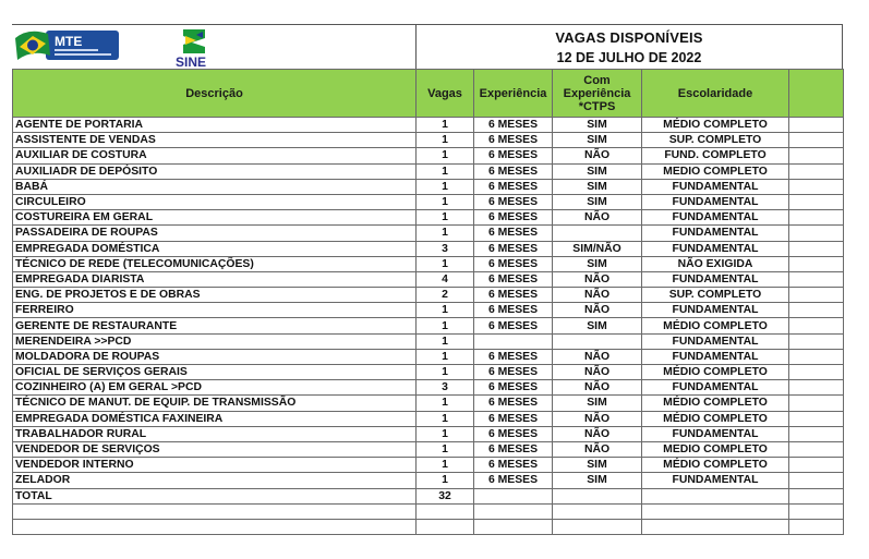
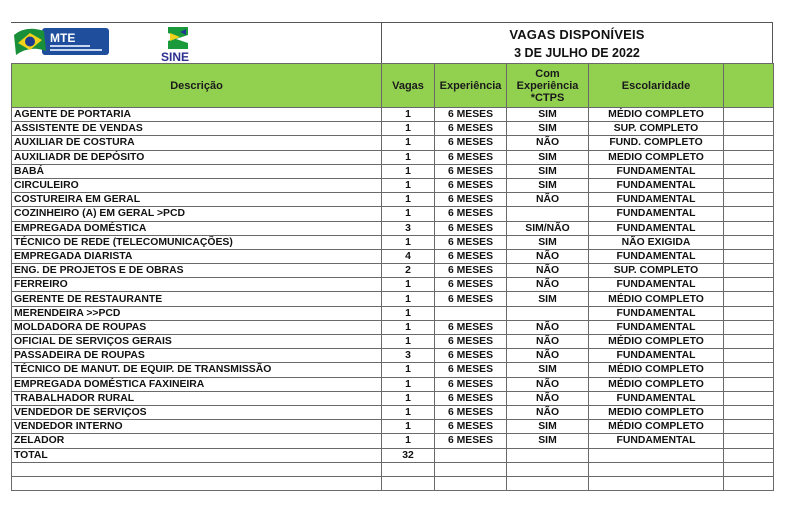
  MTE
  SINE
  VAGAS DISPONÍVEIS
- 12 DE JULHO DE 2022
+ 3 DE JULHO DE 2022
  Descrição	Vagas	Experiência	Com Experiência *CTPS	Escolaridade
  AGENTE DE PORTARIA	1	6 MESES	SIM	MÉDIO COMPLETO
  ASSISTENTE DE VENDAS	1	6 MESES	SIM	SUP. COMPLETO
  AUXILIAR DE COSTURA	1	6 MESES	NÃO	FUND. COMPLETO
  AUXILIADR DE DEPÓSITO	1	6 MESES	SIM	MEDIO COMPLETO
  BABÁ	1	6 MESES	SIM	FUNDAMENTAL
  CIRCULEIRO	1	6 MESES	SIM	FUNDAMENTAL
  COSTUREIRA EM GERAL	1	6 MESES	NÃO	FUNDAMENTAL
- PASSADEIRA DE ROUPAS	1	6 MESES		FUNDAMENTAL
+ COZINHEIRO (A) EM GERAL >PCD	1	6 MESES		FUNDAMENTAL
  EMPREGADA DOMÉSTICA	3	6 MESES	SIM/NÃO	FUNDAMENTAL
  TÉCNICO DE REDE (TELECOMUNICAÇÕES)	1	6 MESES	SIM	NÃO EXIGIDA
  EMPREGADA DIARISTA	4	6 MESES	NÃO	FUNDAMENTAL
  ENG. DE PROJETOS E DE OBRAS	2	6 MESES	NÃO	SUP. COMPLETO
  FERREIRO	1	6 MESES	NÃO	FUNDAMENTAL
  GERENTE DE RESTAURANTE	1	6 MESES	SIM	MÉDIO COMPLETO
  MERENDEIRA >>PCD	1			FUNDAMENTAL
  MOLDADORA DE ROUPAS	1	6 MESES	NÃO	FUNDAMENTAL
  OFICIAL DE SERVIÇOS GERAIS	1	6 MESES	NÃO	MÉDIO COMPLETO
- COZINHEIRO (A) EM GERAL >PCD	3	6 MESES	NÃO	FUNDAMENTAL
+ PASSADEIRA DE ROUPAS	3	6 MESES	NÃO	FUNDAMENTAL
  TÉCNICO DE MANUT. DE EQUIP. DE TRANSMISSÃO	1	6 MESES	SIM	MÉDIO COMPLETO
  EMPREGADA DOMÉSTICA FAXINEIRA	1	6 MESES	NÃO	MÉDIO COMPLETO
  TRABALHADOR RURAL	1	6 MESES	NÃO	FUNDAMENTAL
  VENDEDOR DE SERVIÇOS	1	6 MESES	NÃO	MEDIO COMPLETO
  VENDEDOR INTERNO	1	6 MESES	SIM	MÉDIO COMPLETO
  ZELADOR	1	6 MESES	SIM	FUNDAMENTAL
  TOTAL	32
